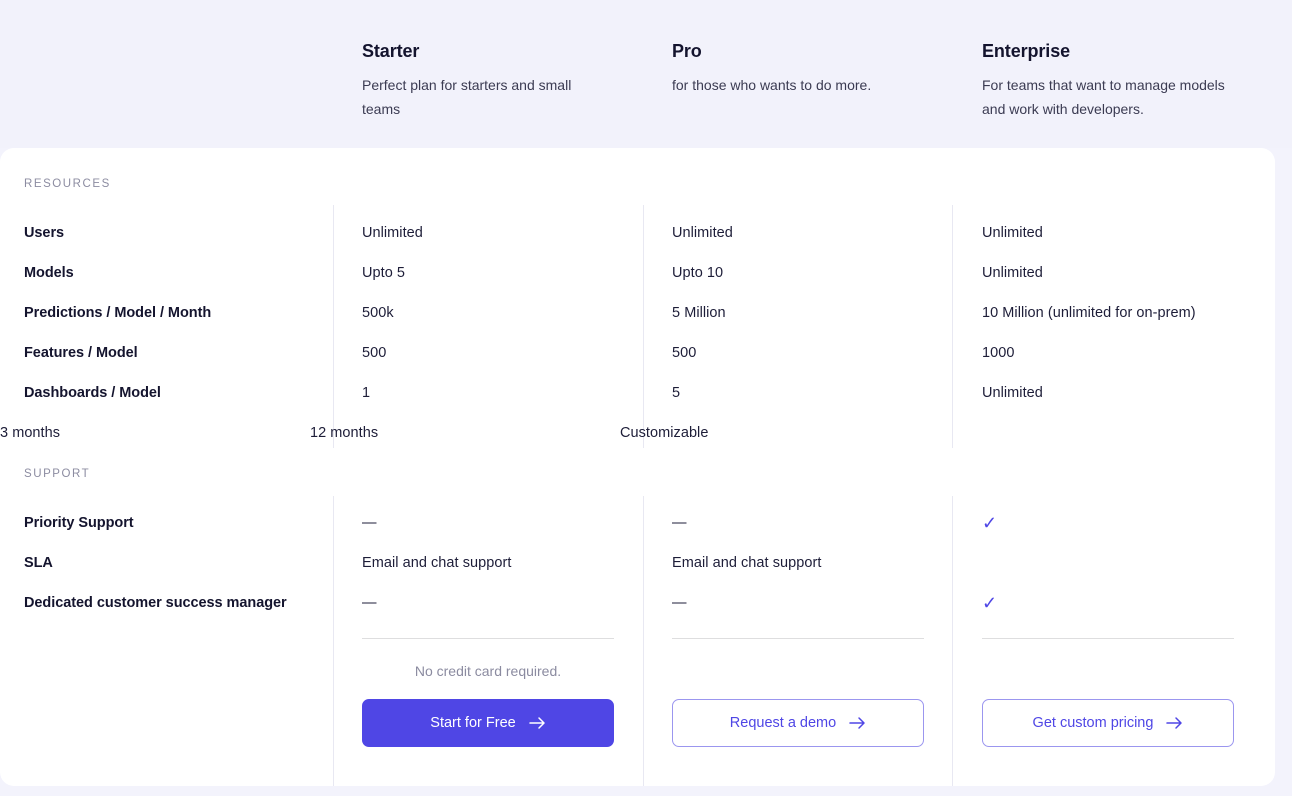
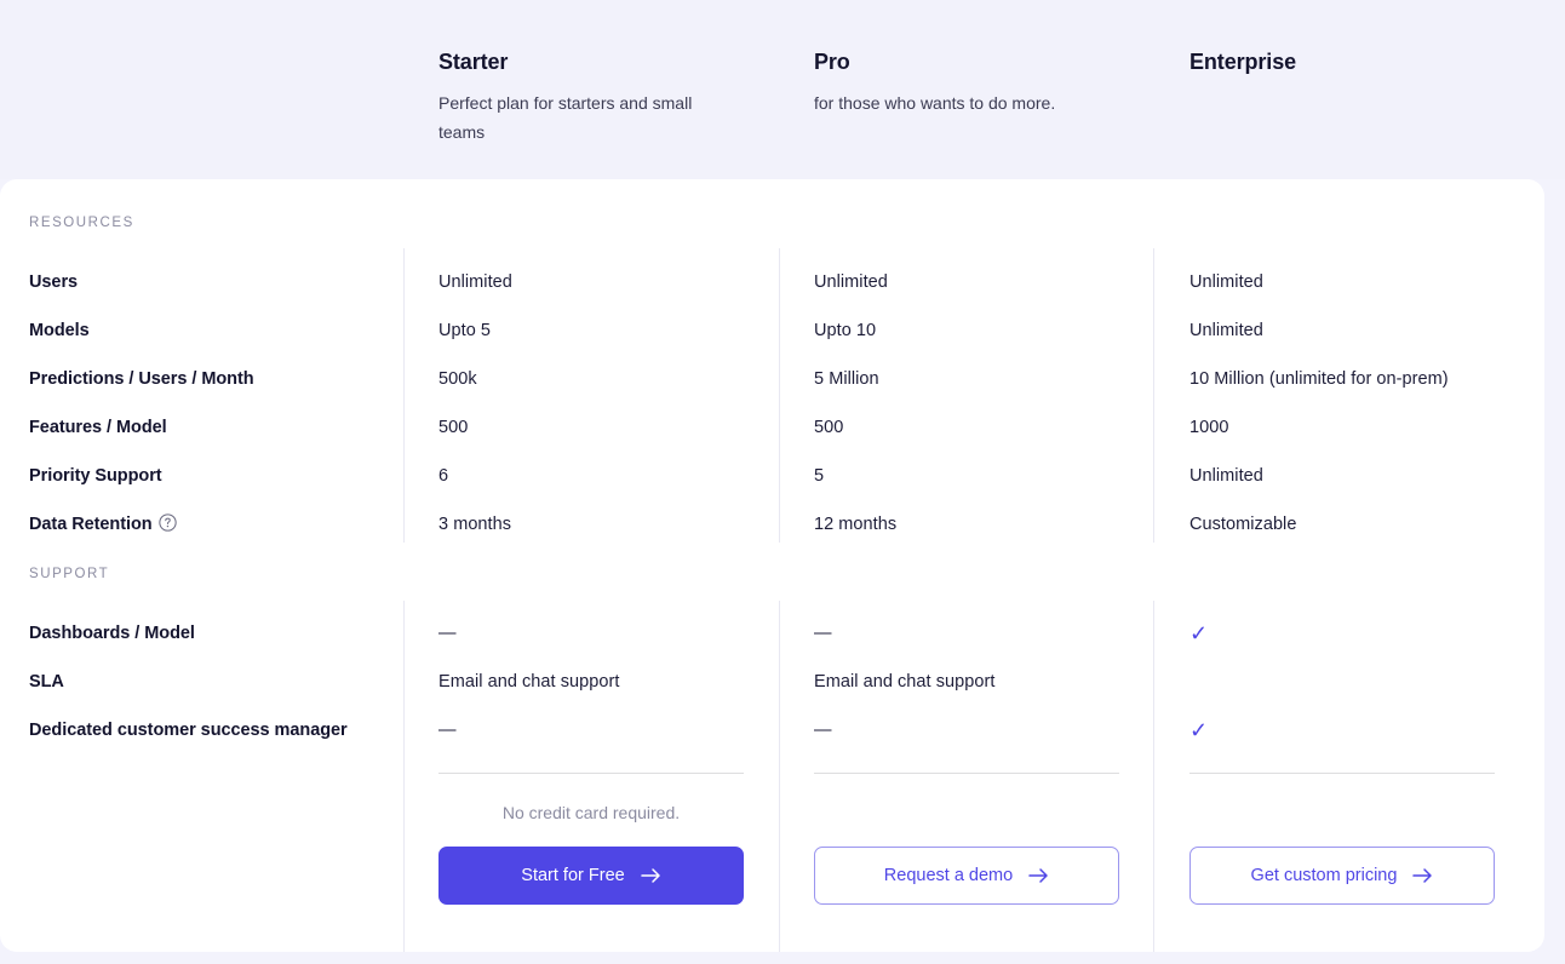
  Starter
  Perfect plan for starters and small teams
  Pro
  for those who wants to do more.
  Enterprise
- For teams that want to manage models and work with developers.
  RESOURCES
  Users
  Unlimited
  Unlimited
  Unlimited
  Models
  Upto 5
  Upto 10
  Unlimited
- Predictions / Model / Month
+ Predictions / Users / Month
  500k
  5 Million
  10 Million (unlimited for on-prem)
  Features / Model
  500
  500
  1000
- Dashboards / Model
+ Priority Support
- 1
+ 6
  5
  Unlimited
+ Data Retention
  3 months
  12 months
  Customizable
  SUPPORT
- Priority Support
+ Dashboards / Model
  —
  —
  ✓
  SLA
  Email and chat support
  Email and chat support
  Dedicated customer success manager
  —
  —
  ✓
  No credit card required.
  Start for Free
  Request a demo
  Get custom pricing
